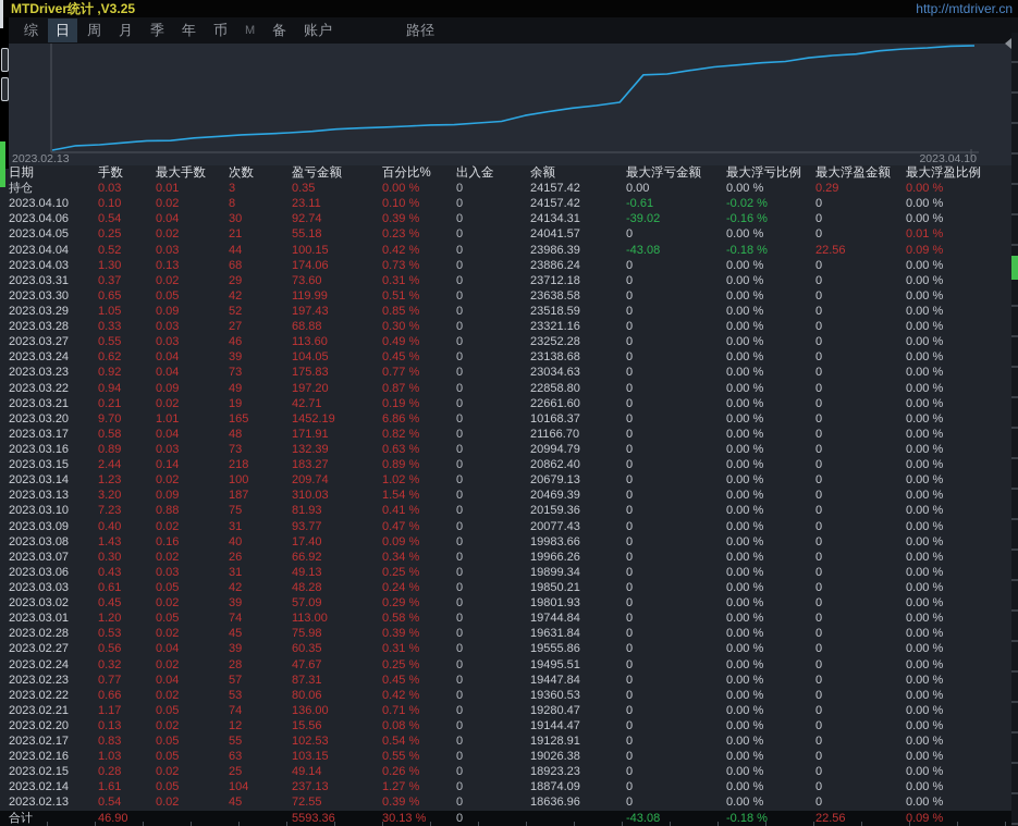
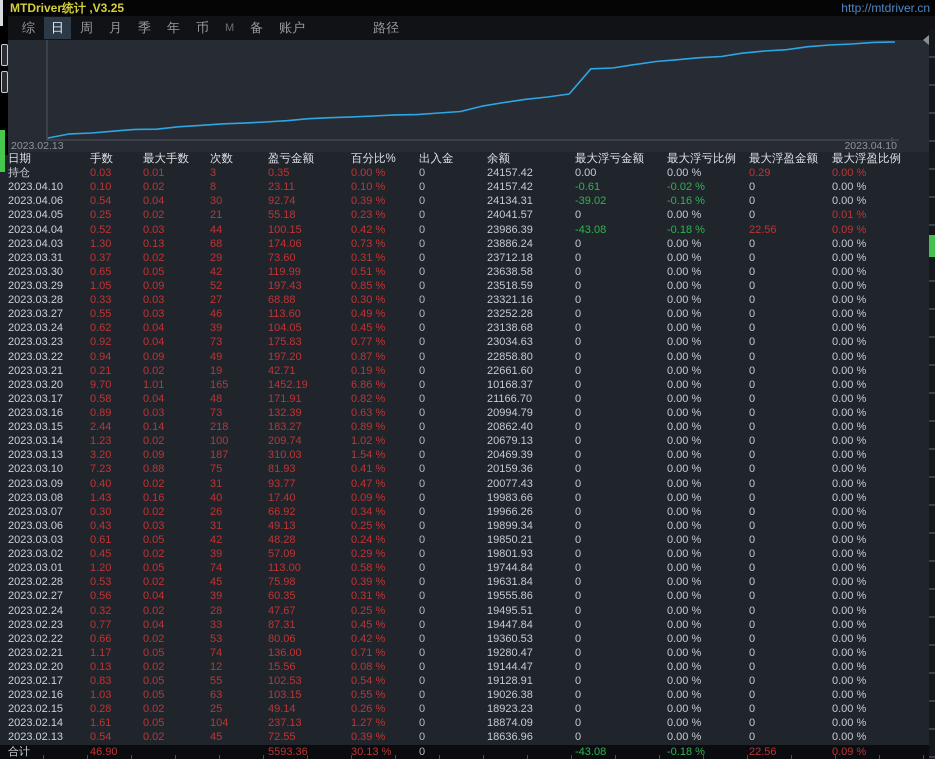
  MTDriver统计 ,V3.25
  http://mtdriver.cn
  综
  日
  周
  月
  季
  年
  币
  M
  备
  账户
  路径
  2023.02.13
  2023.04.10
  日期
  手数
  最大手数
  次数
  盈亏金额
  百分比%
  出入金
  余额
  最大浮亏金额
  最大浮亏比例
  最大浮盈金额
  最大浮盈比例
  持仓
  0.03
  0.01
  3
  0.35
  0.00 %
  0
  24157.42
  0.00
  0.00 %
  0.29
  0.00 %
  2023.04.10
  0.10
  0.02
  8
  23.11
  0.10 %
  0
  24157.42
  -0.61
  -0.02 %
  0
  0.00 %
  2023.04.06
  0.54
  0.04
  30
  92.74
  0.39 %
  0
  24134.31
  -39.02
  -0.16 %
  0
  0.00 %
  2023.04.05
  0.25
  0.02
  21
  55.18
  0.23 %
  0
  24041.57
  0
  0.00 %
  0
  0.01 %
  2023.04.04
  0.52
  0.03
  44
  100.15
  0.42 %
  0
  23986.39
  -43.08
  -0.18 %
  22.56
  0.09 %
  2023.04.03
  1.30
  0.13
  68
  174.06
  0.73 %
  0
  23886.24
  0
  0.00 %
  0
  0.00 %
  2023.03.31
  0.37
  0.02
  29
  73.60
  0.31 %
  0
  23712.18
  0
  0.00 %
  0
  0.00 %
  2023.03.30
  0.65
  0.05
  42
  119.99
  0.51 %
  0
  23638.58
  0
  0.00 %
  0
  0.00 %
  2023.03.29
  1.05
  0.09
  52
  197.43
  0.85 %
  0
  23518.59
  0
  0.00 %
  0
  0.00 %
  2023.03.28
  0.33
  0.03
  27
  68.88
  0.30 %
  0
  23321.16
  0
  0.00 %
  0
  0.00 %
  2023.03.27
  0.55
  0.03
  46
  113.60
  0.49 %
  0
  23252.28
  0
  0.00 %
  0
  0.00 %
  2023.03.24
  0.62
  0.04
  39
  104.05
  0.45 %
  0
  23138.68
  0
  0.00 %
  0
  0.00 %
  2023.03.23
  0.92
  0.04
  73
  175.83
  0.77 %
  0
  23034.63
  0
  0.00 %
  0
  0.00 %
  2023.03.22
  0.94
  0.09
  49
  197.20
  0.87 %
  0
  22858.80
  0
  0.00 %
  0
  0.00 %
  2023.03.21
  0.21
  0.02
  19
  42.71
  0.19 %
  0
  22661.60
  0
  0.00 %
  0
  0.00 %
  2023.03.20
  9.70
  1.01
  165
  1452.19
  6.86 %
  0
  10168.37
  0
  0.00 %
  0
  0.00 %
  2023.03.17
  0.58
  0.04
  48
  171.91
  0.82 %
  0
  21166.70
  0
  0.00 %
  0
  0.00 %
  2023.03.16
  0.89
  0.03
  73
  132.39
  0.63 %
  0
  20994.79
  0
  0.00 %
  0
  0.00 %
  2023.03.15
  2.44
  0.14
  218
  183.27
  0.89 %
  0
  20862.40
  0
  0.00 %
  0
  0.00 %
  2023.03.14
  1.23
  0.02
  100
  209.74
  1.02 %
  0
  20679.13
  0
  0.00 %
  0
  0.00 %
  2023.03.13
  3.20
  0.09
  187
  310.03
  1.54 %
  0
  20469.39
  0
  0.00 %
  0
  0.00 %
  2023.03.10
  7.23
  0.88
  75
  81.93
  0.41 %
  0
  20159.36
  0
  0.00 %
  0
  0.00 %
  2023.03.09
  0.40
  0.02
  31
  93.77
  0.47 %
  0
  20077.43
  0
  0.00 %
  0
  0.00 %
  2023.03.08
  1.43
  0.16
  40
  17.40
  0.09 %
  0
  19983.66
  0
  0.00 %
  0
  0.00 %
  2023.03.07
  0.30
  0.02
  26
  66.92
  0.34 %
  0
  19966.26
  0
  0.00 %
  0
  0.00 %
  2023.03.06
  0.43
  0.03
  31
  49.13
  0.25 %
  0
  19899.34
  0
  0.00 %
  0
  0.00 %
  2023.03.03
  0.61
  0.05
  42
  48.28
  0.24 %
  0
  19850.21
  0
  0.00 %
  0
  0.00 %
  2023.03.02
  0.45
  0.02
  39
  57.09
  0.29 %
  0
  19801.93
  0
  0.00 %
  0
  0.00 %
  2023.03.01
  1.20
  0.05
  74
  113.00
  0.58 %
  0
  19744.84
  0
  0.00 %
  0
  0.00 %
  2023.02.28
  0.53
  0.02
  45
  75.98
  0.39 %
  0
  19631.84
  0
  0.00 %
  0
  0.00 %
  2023.02.27
  0.56
  0.04
  39
  60.35
  0.31 %
  0
  19555.86
  0
  0.00 %
  0
  0.00 %
  2023.02.24
  0.32
  0.02
  28
  47.67
  0.25 %
  0
  19495.51
  0
  0.00 %
  0
  0.00 %
  2023.02.23
  0.77
  0.04
- 57
+ 33
  87.31
  0.45 %
  0
  19447.84
  0
  0.00 %
  0
  0.00 %
  2023.02.22
  0.66
  0.02
  53
  80.06
  0.42 %
  0
  19360.53
  0
  0.00 %
  0
  0.00 %
  2023.02.21
  1.17
  0.05
  74
  136.00
  0.71 %
  0
  19280.47
  0
  0.00 %
  0
  0.00 %
  2023.02.20
  0.13
  0.02
  12
  15.56
  0.08 %
  0
  19144.47
  0
  0.00 %
  0
  0.00 %
  2023.02.17
  0.83
  0.05
  55
  102.53
  0.54 %
  0
  19128.91
  0
  0.00 %
  0
  0.00 %
  2023.02.16
  1.03
  0.05
  63
  103.15
  0.55 %
  0
  19026.38
  0
  0.00 %
  0
  0.00 %
  2023.02.15
  0.28
  0.02
  25
  49.14
  0.26 %
  0
  18923.23
  0
  0.00 %
  0
  0.00 %
  2023.02.14
  1.61
  0.05
  104
  237.13
  1.27 %
  0
  18874.09
  0
  0.00 %
  0
  0.00 %
  2023.02.13
  0.54
  0.02
  45
  72.55
  0.39 %
  0
  18636.96
  0
  0.00 %
  0
  0.00 %
  合计
  46.90
  5593.36
  30.13 %
  0
  -43.08
  -0.18 %
  22.56
  0.09 %
